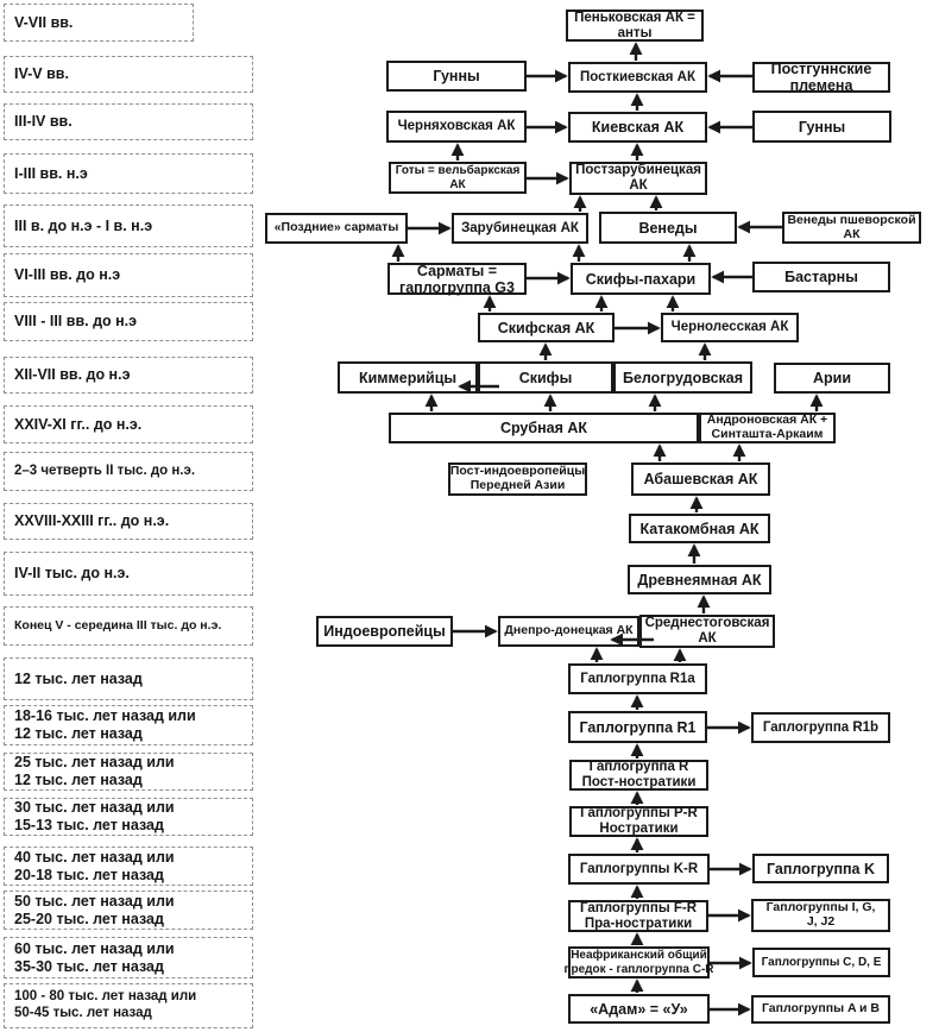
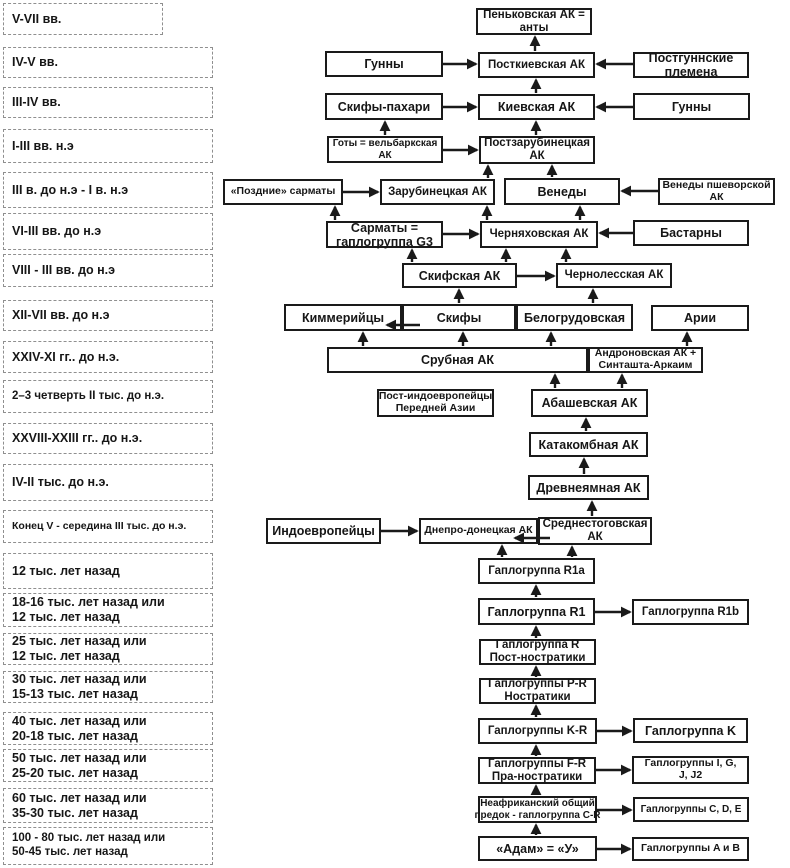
  V-VII вв.
  IV-V вв.
  III-IV вв.
  I-III вв. н.э
  III в. до н.э - I в. н.э
  VI-III вв. до н.э
  VIII - III вв. до н.э
  XII-VII вв. до н.э
  XXIV-XI гг.. до н.э.
  2–3 четверть II тыс. до н.э.
  XXVIII-XXIII гг.. до н.э.
  IV-II тыс. до н.э.
  Конец V - середина III тыс. до н.э.
  12 тыс. лет назад
  18-16 тыс. лет назад или
  12 тыс. лет назад
  25 тыс. лет назад или
  12 тыс. лет назад
  30 тыс. лет назад или
  15-13 тыс. лет назад
  40 тыс. лет назад или
  20-18 тыс. лет назад
  50 тыс. лет назад или
  25-20 тыс. лет назад
  60 тыс. лет назад или
  35-30 тыс. лет назад
  100 - 80 тыс. лет назад или
  50-45 тыс. лет назад
  Пеньковская АК =
  анты
  Гунны
  Посткиевская АК
  Постгуннские
  племена
- Черняховская АК
+ Скифы-пахари
  Киевская АК
  Гунны
  Готы = вельбаркская
  АК
  Постзарубинецкая
  АК
  «Поздние» сарматы
  Зарубинецкая АК
  Венеды
  Венеды пшеворской
  АК
  Сарматы =
  гаплогруппа G3
- Скифы-пахари
+ Черняховская АК
  Бастарны
  Скифская АК
  Чернолесская АК
  Киммерийцы
  Скифы
  Белогрудовская
  Арии
  Срубная АК
  Андроновская АК +
  Синташта-Аркаим
  Пост-индоевропейцы
  Передней Азии
  Абашевская АК
  Катакомбная АК
  Древнеямная АК
  Индоевропейцы
  Днепро-донецкая АК
  Среднестоговская
  АК
  Гаплогруппа R1a
  Гаплогруппа R1
  Гаплогруппа R1b
  Гаплогруппа R
  Пост-ностратики
  Гаплогруппы P-R
  Ностратики
  Гаплогруппы K-R
  Гаплогруппа K
  Гаплогруппы F-R
  Пра-ностратики
  Гаплогруппы I, G,
  J, J2
  Неафриканский общий
  предок - гаплогруппа C-R
  Гаплогруппы C, D, E
  «Адам» = «У»
  Гаплогруппы A и B
